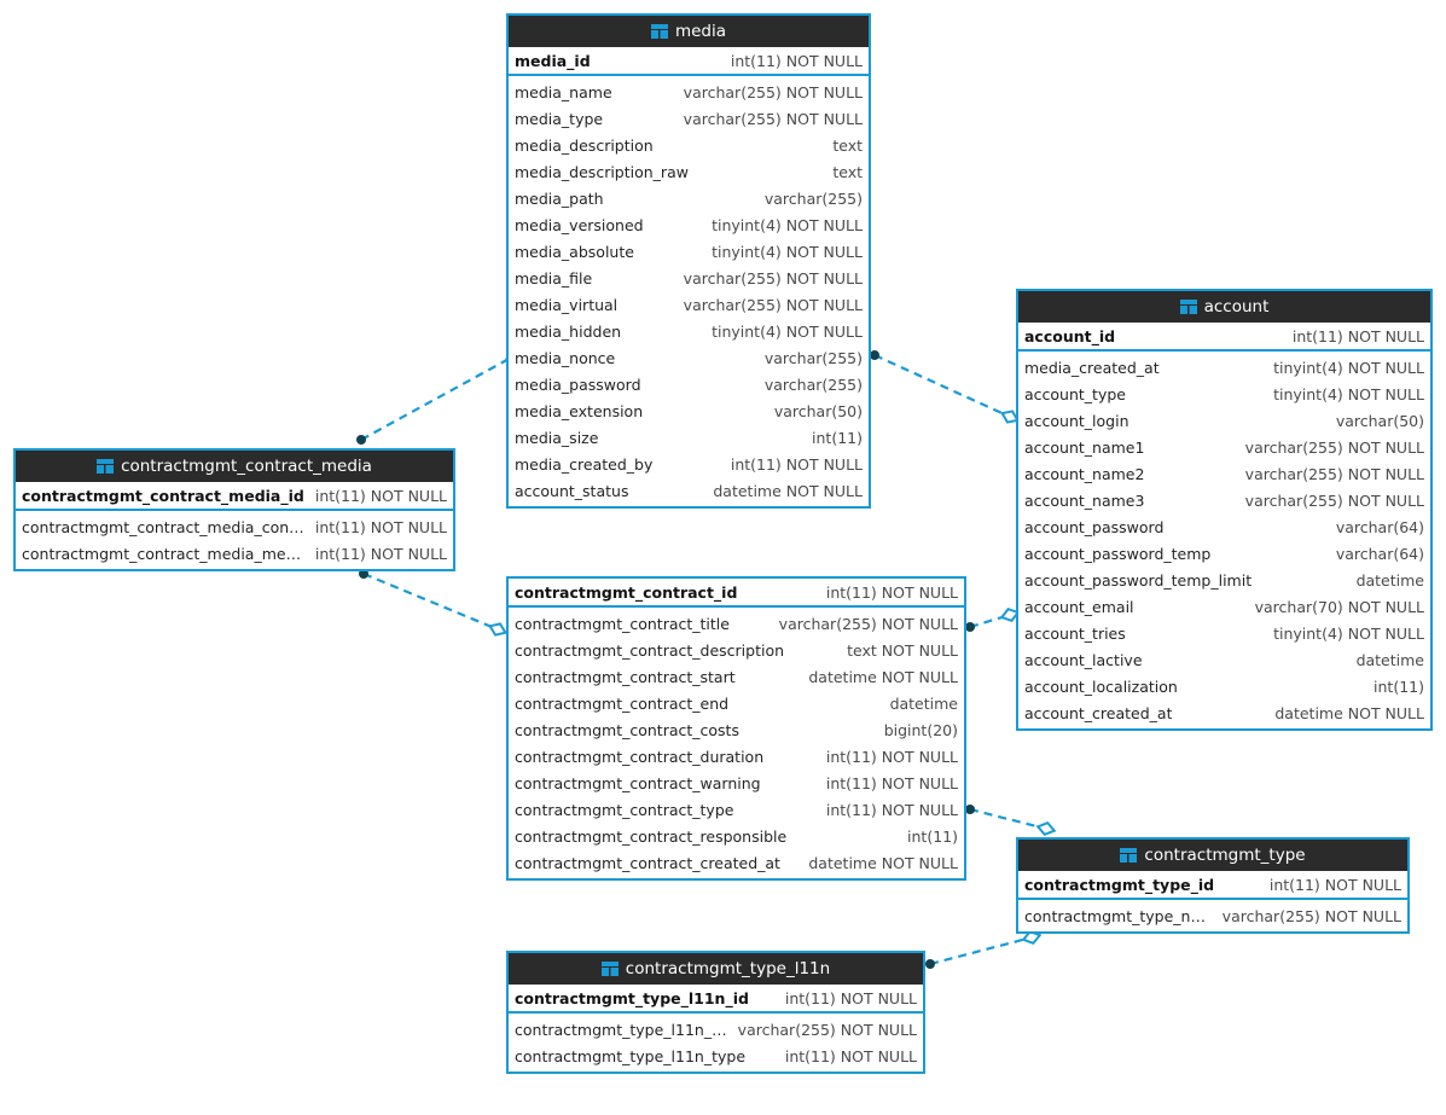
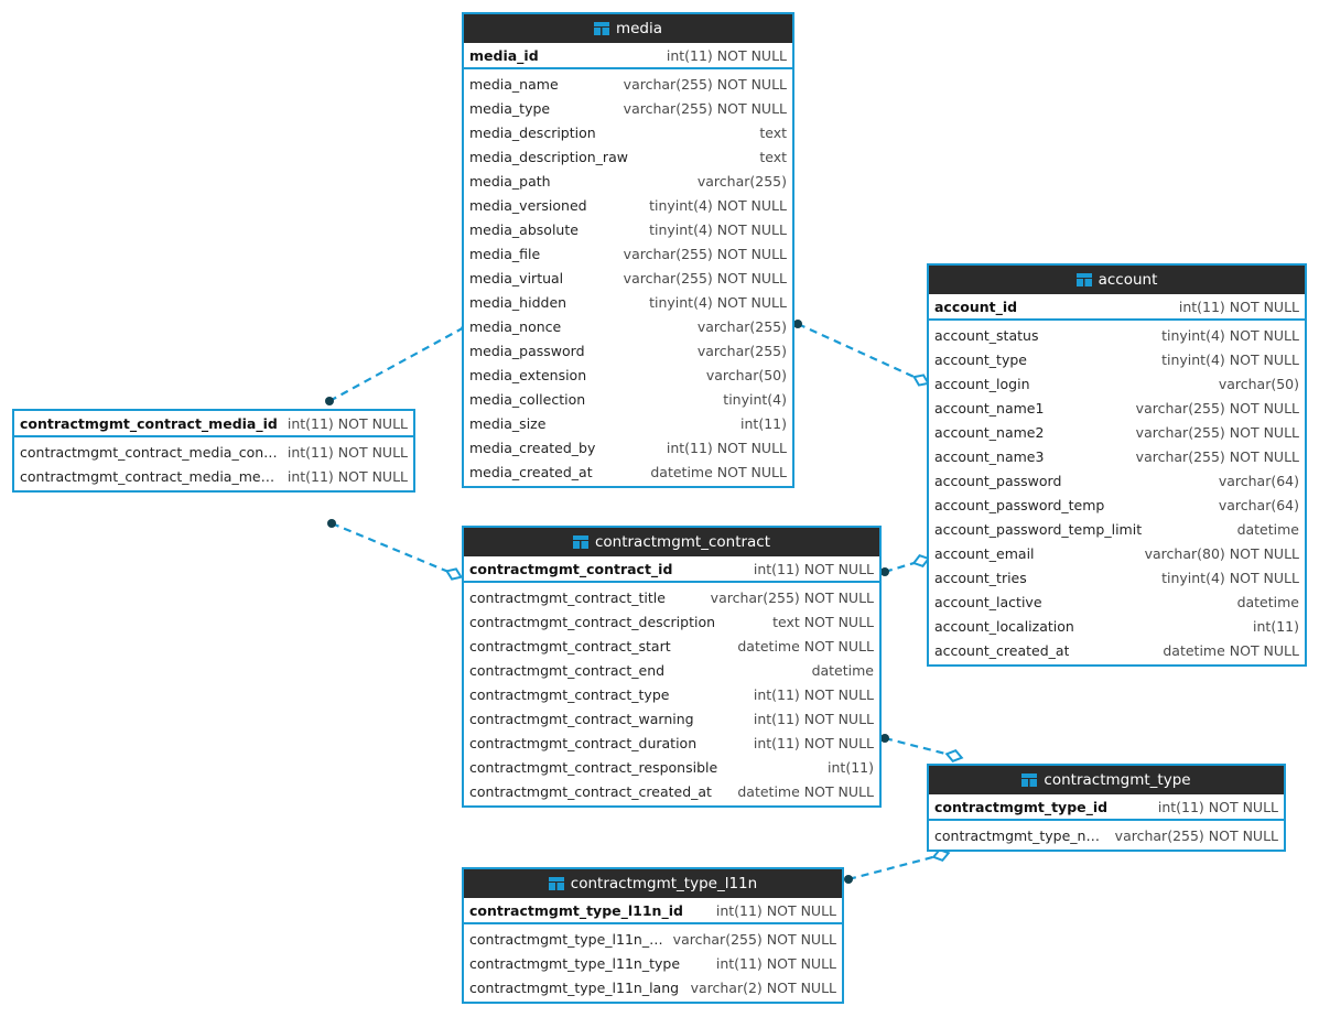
  media
  media_id
  int(11) NOT NULL
  media_name
  varchar(255) NOT NULL
  media_type
  varchar(255) NOT NULL
  media_description
  text
  media_description_raw
  text
  media_path
  varchar(255)
  media_versioned
  tinyint(4) NOT NULL
  media_absolute
  tinyint(4) NOT NULL
  media_file
  varchar(255) NOT NULL
  media_virtual
  varchar(255) NOT NULL
  media_hidden
  tinyint(4) NOT NULL
  media_nonce
  varchar(255)
  media_password
  varchar(255)
  media_extension
  varchar(50)
+ media_collection
+ tinyint(4)
  media_size
  int(11)
  media_created_by
  int(11) NOT NULL
- account_status
+ media_created_at
  datetime NOT NULL
  account
  account_id
  int(11) NOT NULL
- media_created_at
+ account_status
  tinyint(4) NOT NULL
  account_type
  tinyint(4) NOT NULL
  account_login
  varchar(50)
  account_name1
  varchar(255) NOT NULL
  account_name2
  varchar(255) NOT NULL
  account_name3
  varchar(255) NOT NULL
  account_password
  varchar(64)
  account_password_temp
  varchar(64)
  account_password_temp_limit
  datetime
  account_email
- varchar(70) NOT NULL
+ varchar(80) NOT NULL
  account_tries
  tinyint(4) NOT NULL
  account_lactive
  datetime
  account_localization
  int(11)
  account_created_at
  datetime NOT NULL
- contractmgmt_contract_media
  contractmgmt_contract_media_id
  int(11) NOT NULL
  contractmgmt_contract_media_contr
  int(11) NOT NULL
  contractmgmt_contract_media_media
  int(11) NOT NULL
+ contractmgmt_contract
  contractmgmt_contract_id
  int(11) NOT NULL
  contractmgmt_contract_title
  varchar(255) NOT NULL
  contractmgmt_contract_description
  text NOT NULL
  contractmgmt_contract_start
  datetime NOT NULL
  contractmgmt_contract_end
  datetime
- contractmgmt_contract_costs
- bigint(20)
- contractmgmt_contract_duration
+ contractmgmt_contract_type
  int(11) NOT NULL
  contractmgmt_contract_warning
  int(11) NOT NULL
- contractmgmt_contract_type
+ contractmgmt_contract_duration
  int(11) NOT NULL
  contractmgmt_contract_responsible
  int(11)
  contractmgmt_contract_created_at
  datetime NOT NULL
  contractmgmt_type
  contractmgmt_type_id
  int(11) NOT NULL
  contractmgmt_type_nam
  varchar(255) NOT NULL
  contractmgmt_type_l11n
  contractmgmt_type_l11n_id
  int(11) NOT NULL
  contractmgmt_type_l11n_tit
  varchar(255) NOT NULL
  contractmgmt_type_l11n_type
  int(11) NOT NULL
+ contractmgmt_type_l11n_lang
+ varchar(2) NOT NULL
